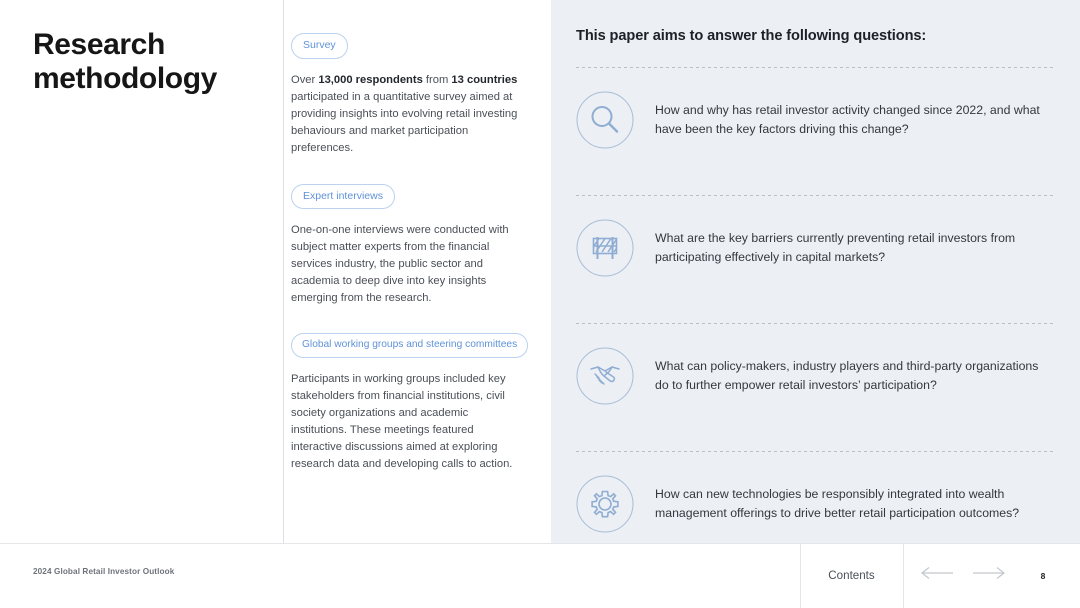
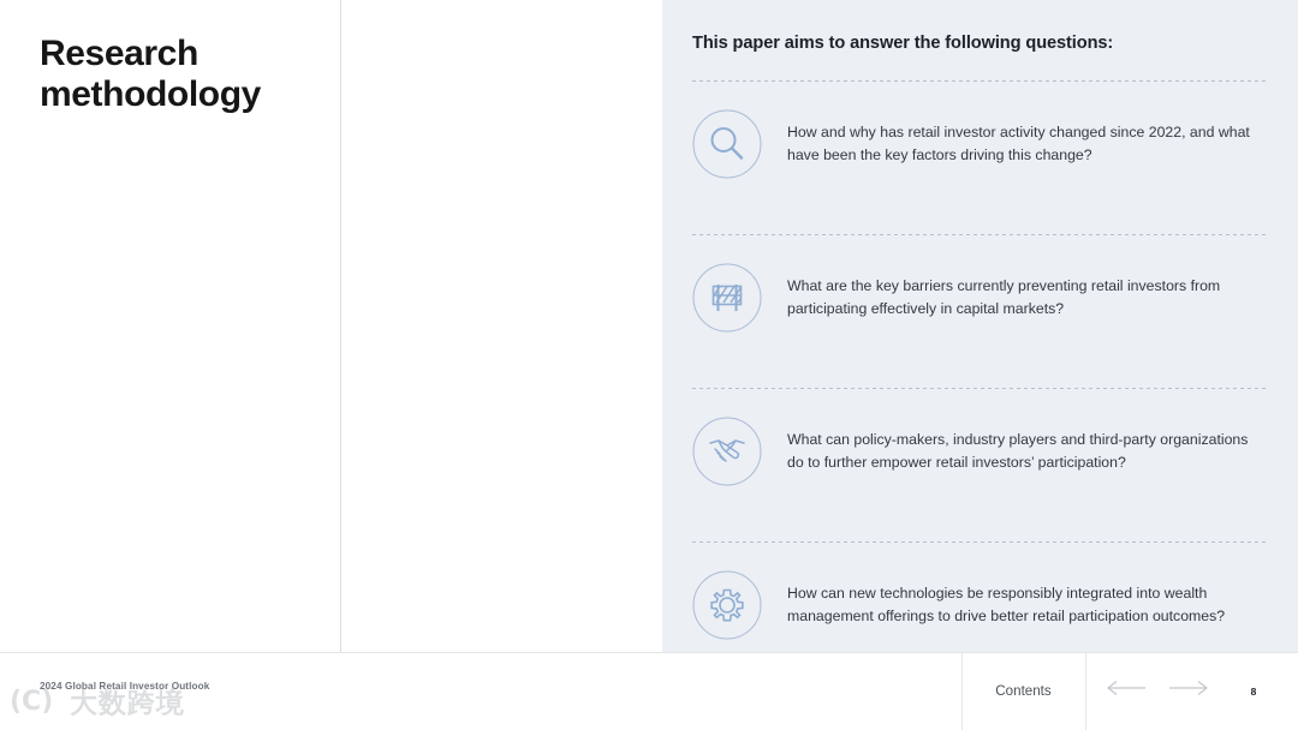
  Research methodology
- Survey
- Over 13,000 respondents from 13 countries participated in a quantitative survey aimed at providing insights into evolving retail investing behaviours and market participation preferences.
- Expert interviews
- One-on-one interviews were conducted with subject matter experts from the financial services industry, the public sector and academia to deep dive into key insights emerging from the research.
- Global working groups and steering committees
- Participants in working groups included key stakeholders from financial institutions, civil society organizations and academic institutions. These meetings featured interactive discussions aimed at exploring research data and developing calls to action.
  This paper aims to answer the following questions:
  How and why has retail investor activity changed since 2022, and what have been the key factors driving this change?
  What are the key barriers currently preventing retail investors from participating effectively in capital markets?
  What can policy-makers, industry players and third-party organizations do to further empower retail investors’ participation?
  How can new technologies be responsibly integrated into wealth management offerings to drive better retail participation outcomes?
  2024 Global Retail Investor Outlook
  Contents
  8
+ (C)
+ 大数跨境
